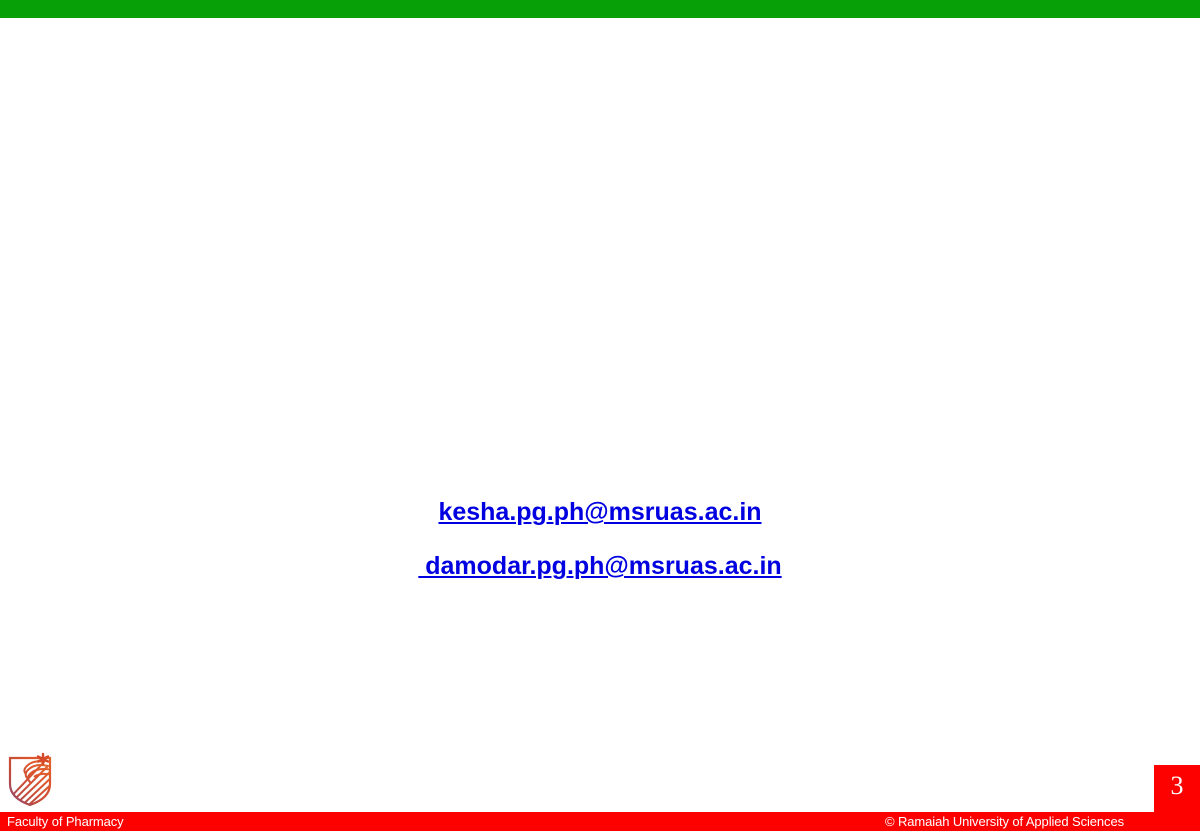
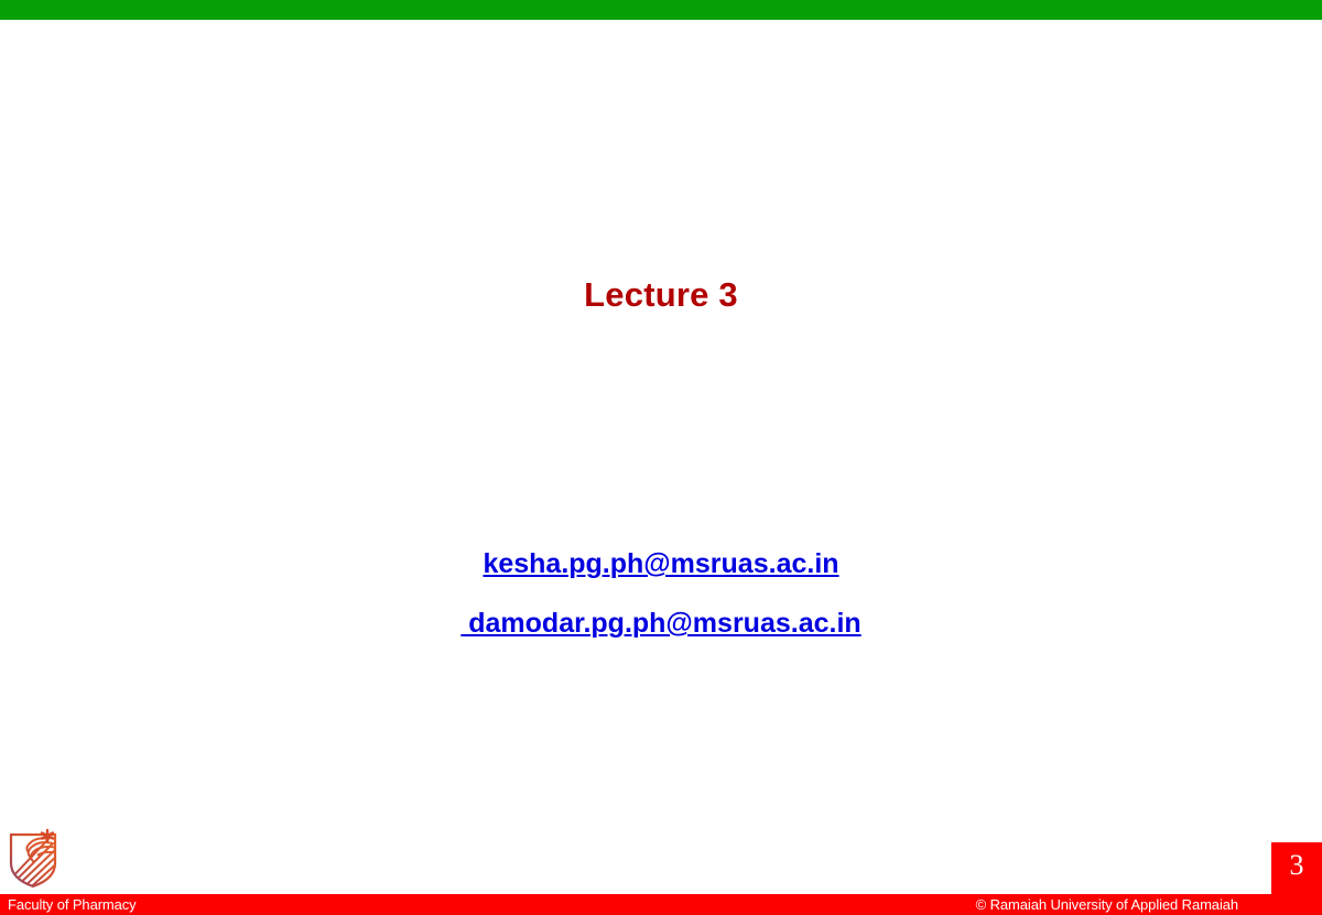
+ Lecture 3
  kesha.pg.ph@msruas.ac.in
  damodar.pg.ph@msruas.ac.in
  3
  Faculty of Pharmacy
- © Ramaiah University of Applied Sciences
+ © Ramaiah University of Applied Ramaiah
